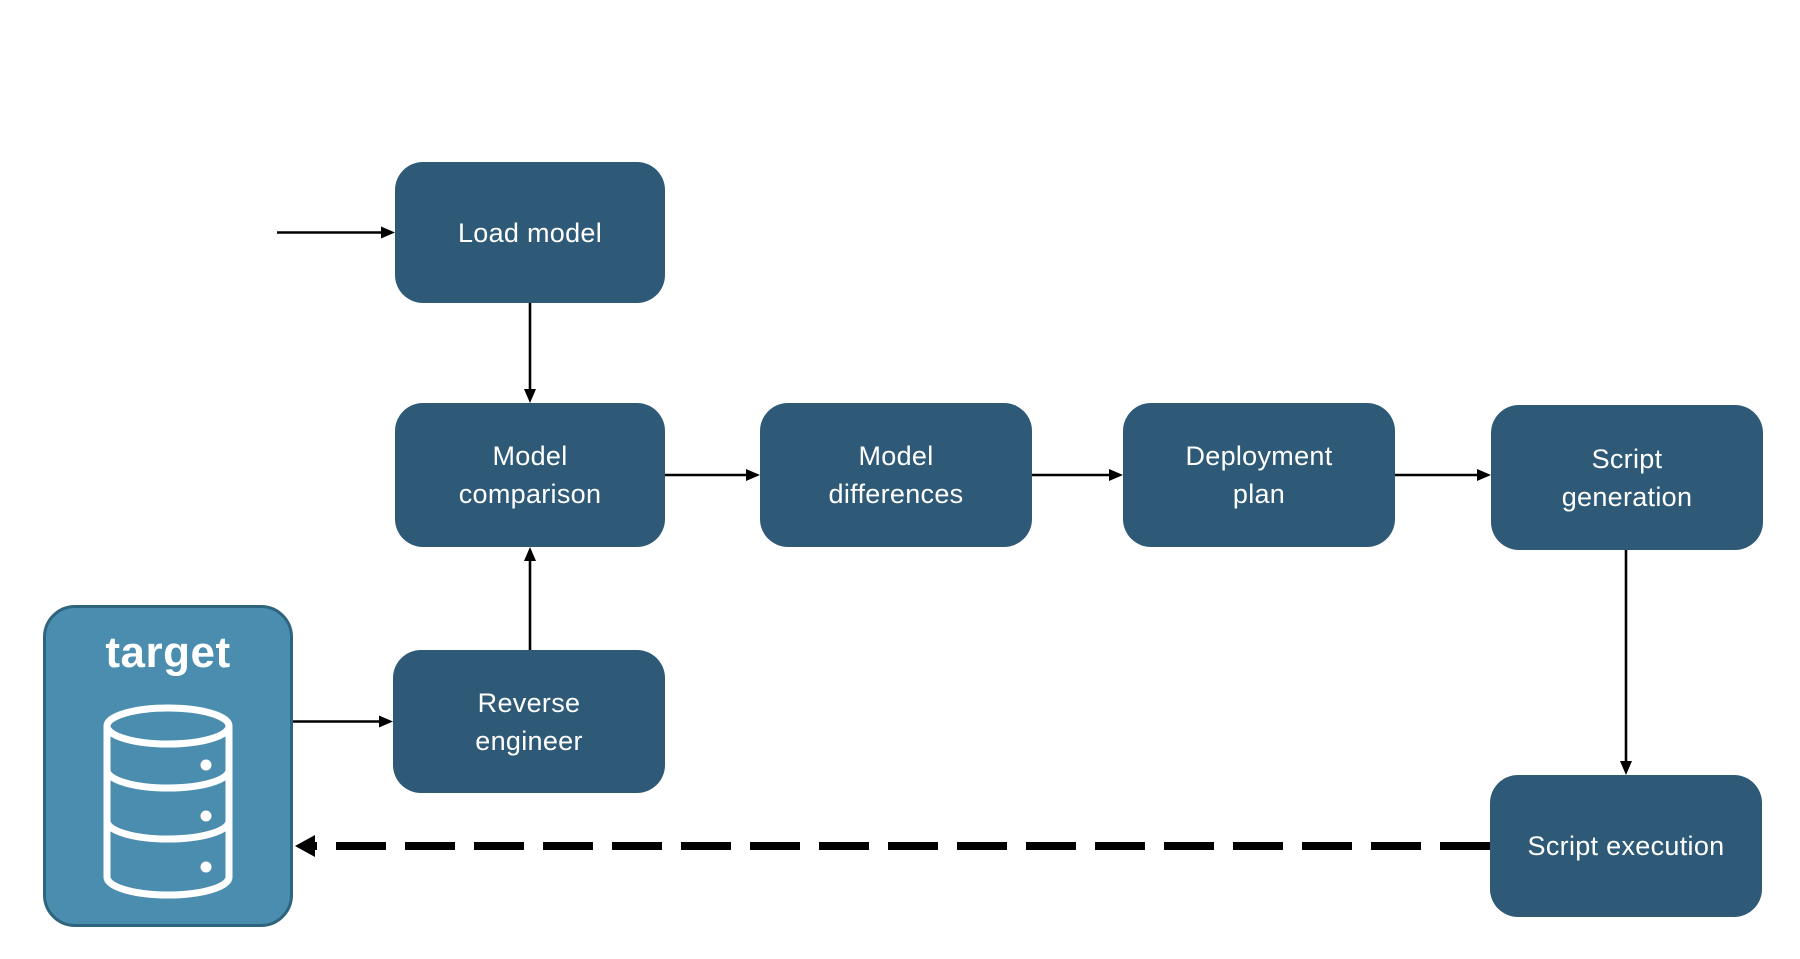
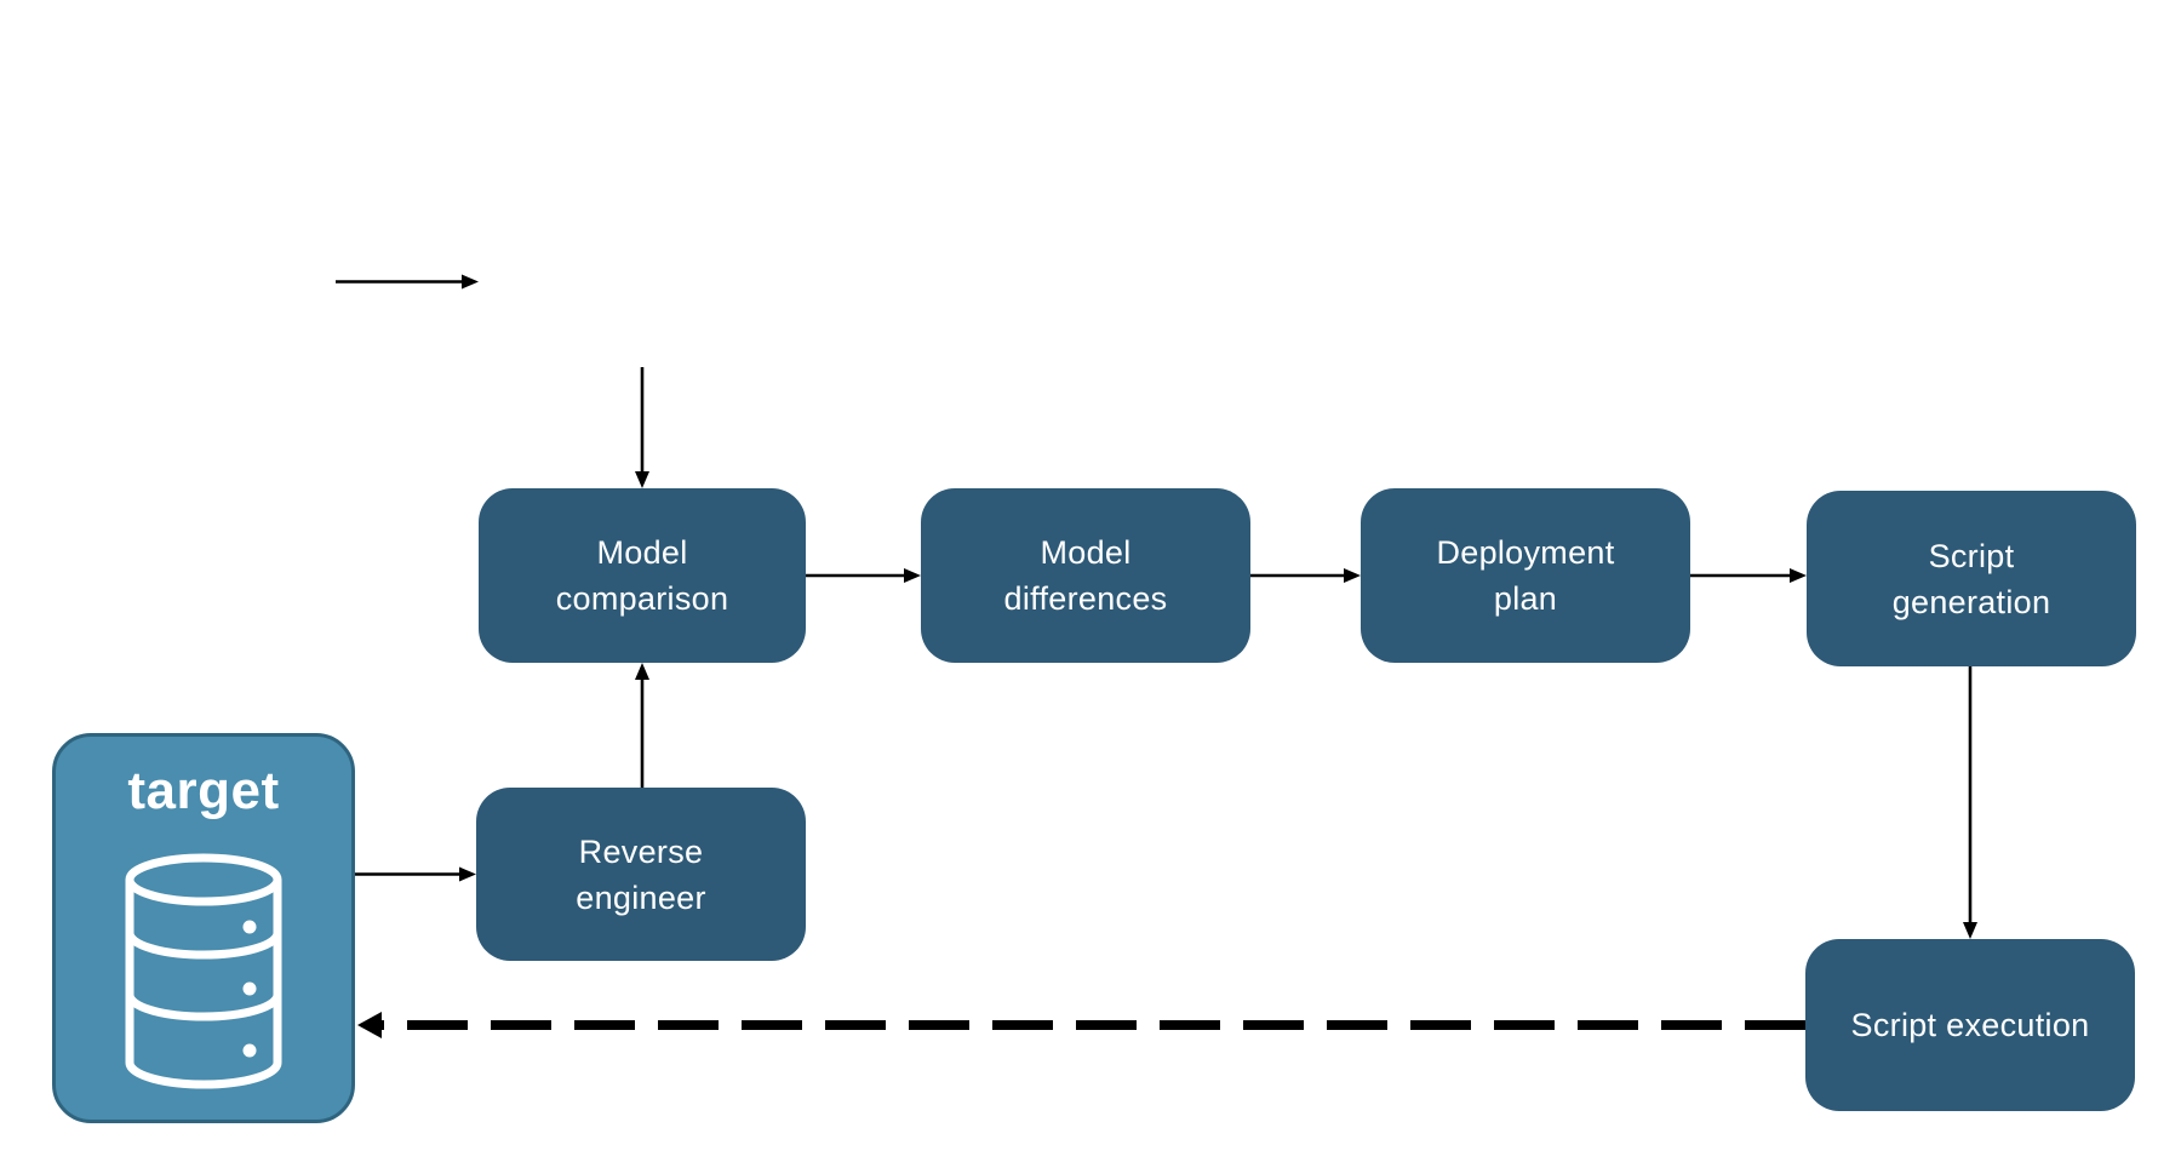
  target
- Load model
  Model comparison
  Model differences
  Deployment plan
  Script generation
  Reverse engineer
  Script execution
